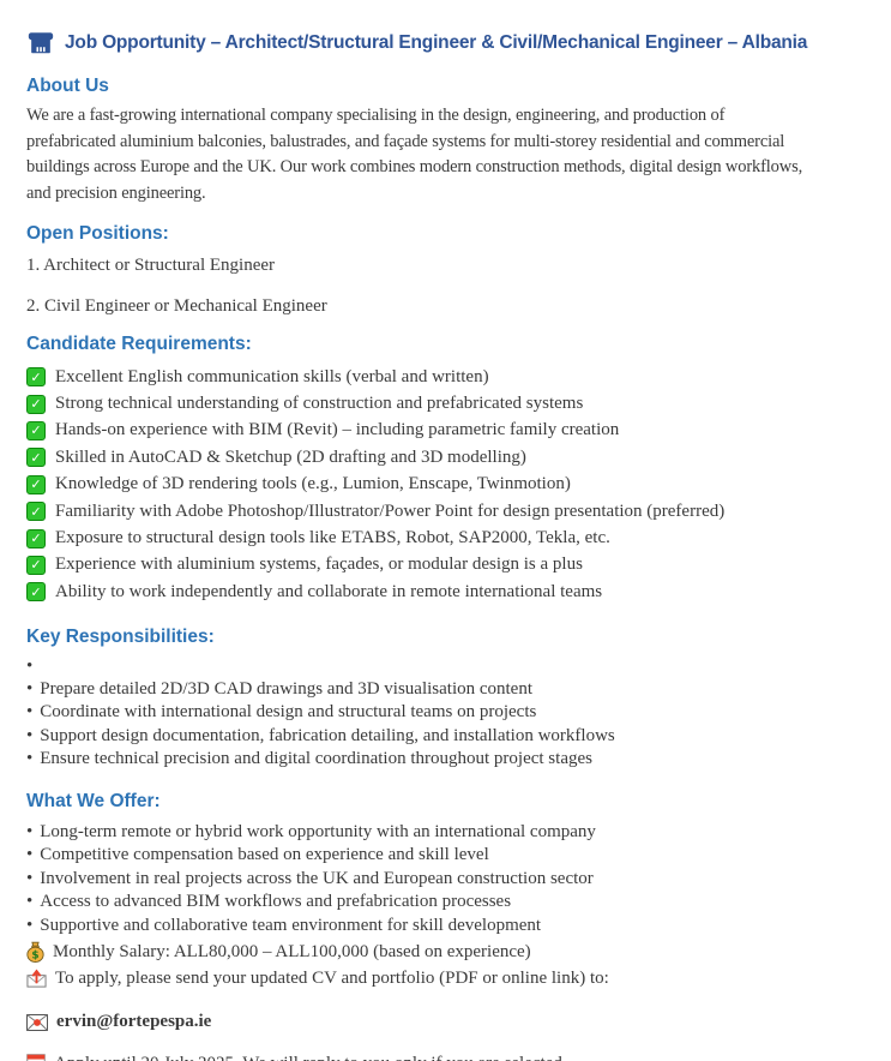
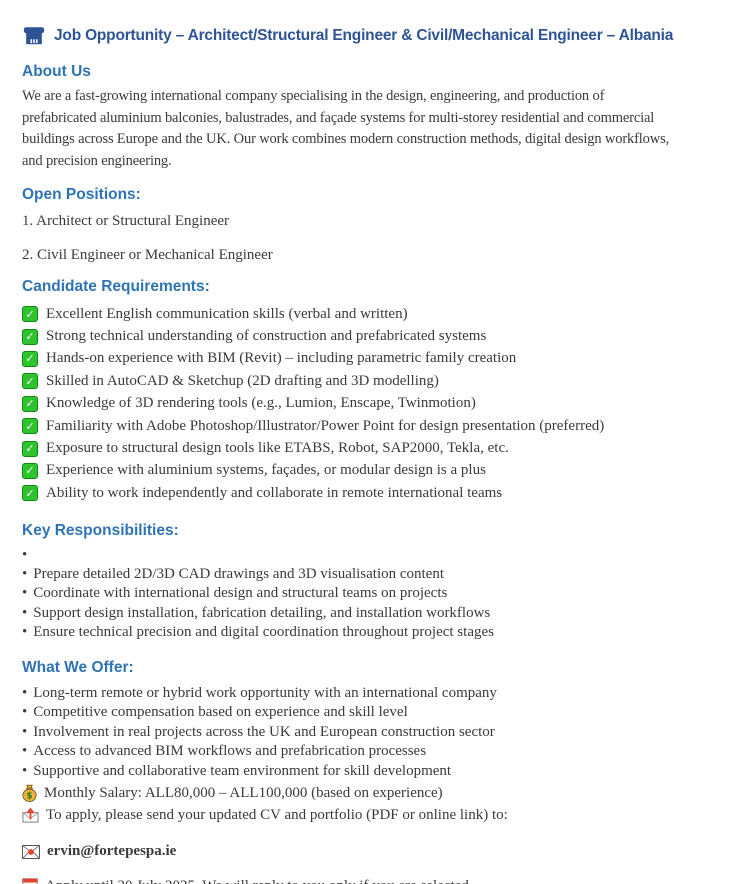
  Job Opportunity – Architect/Structural Engineer & Civil/Mechanical Engineer – Albania
  About Us
  We are a fast-growing international company specialising in the design, engineering, and production of
  prefabricated aluminium balconies, balustrades, and façade systems for multi-storey residential and commercial
  buildings across Europe and the UK. Our work combines modern construction methods, digital design workflows,
  and precision engineering.
  Open Positions:
  1. Architect or Structural Engineer
  2. Civil Engineer or Mechanical Engineer
  Candidate Requirements:
  ✓
  Excellent English communication skills (verbal and written)
  ✓
  Strong technical understanding of construction and prefabricated systems
  ✓
  Hands-on experience with BIM (Revit) – including parametric family creation
  ✓
  Skilled in AutoCAD & Sketchup (2D drafting and 3D modelling)
  ✓
  Knowledge of 3D rendering tools (e.g., Lumion, Enscape, Twinmotion)
  ✓
  Familiarity with Adobe Photoshop/Illustrator/Power Point for design presentation (preferred)
  ✓
  Exposure to structural design tools like ETABS, Robot, SAP2000, Tekla, etc.
  ✓
  Experience with aluminium systems, façades, or modular design is a plus
  ✓
  Ability to work independently and collaborate in remote international teams
  Key Responsibilities:
  •
  •
  Prepare detailed 2D/3D CAD drawings and 3D visualisation content
  •
  Coordinate with international design and structural teams on projects
  •
- Support design documentation, fabrication detailing, and installation workflows
+ Support design installation, fabrication detailing, and installation workflows
  •
  Ensure technical precision and digital coordination throughout project stages
  What We Offer:
  •
  Long-term remote or hybrid work opportunity with an international company
  •
  Competitive compensation based on experience and skill level
  •
  Involvement in real projects across the UK and European construction sector
  •
  Access to advanced BIM workflows and prefabrication processes
  •
  Supportive and collaborative team environment for skill development
  $
  Monthly Salary: ALL80,000 – ALL100,000 (based on experience)
  To apply, please send your updated CV and portfolio (PDF or online link) to:
  ervin@fortepespa.ie
